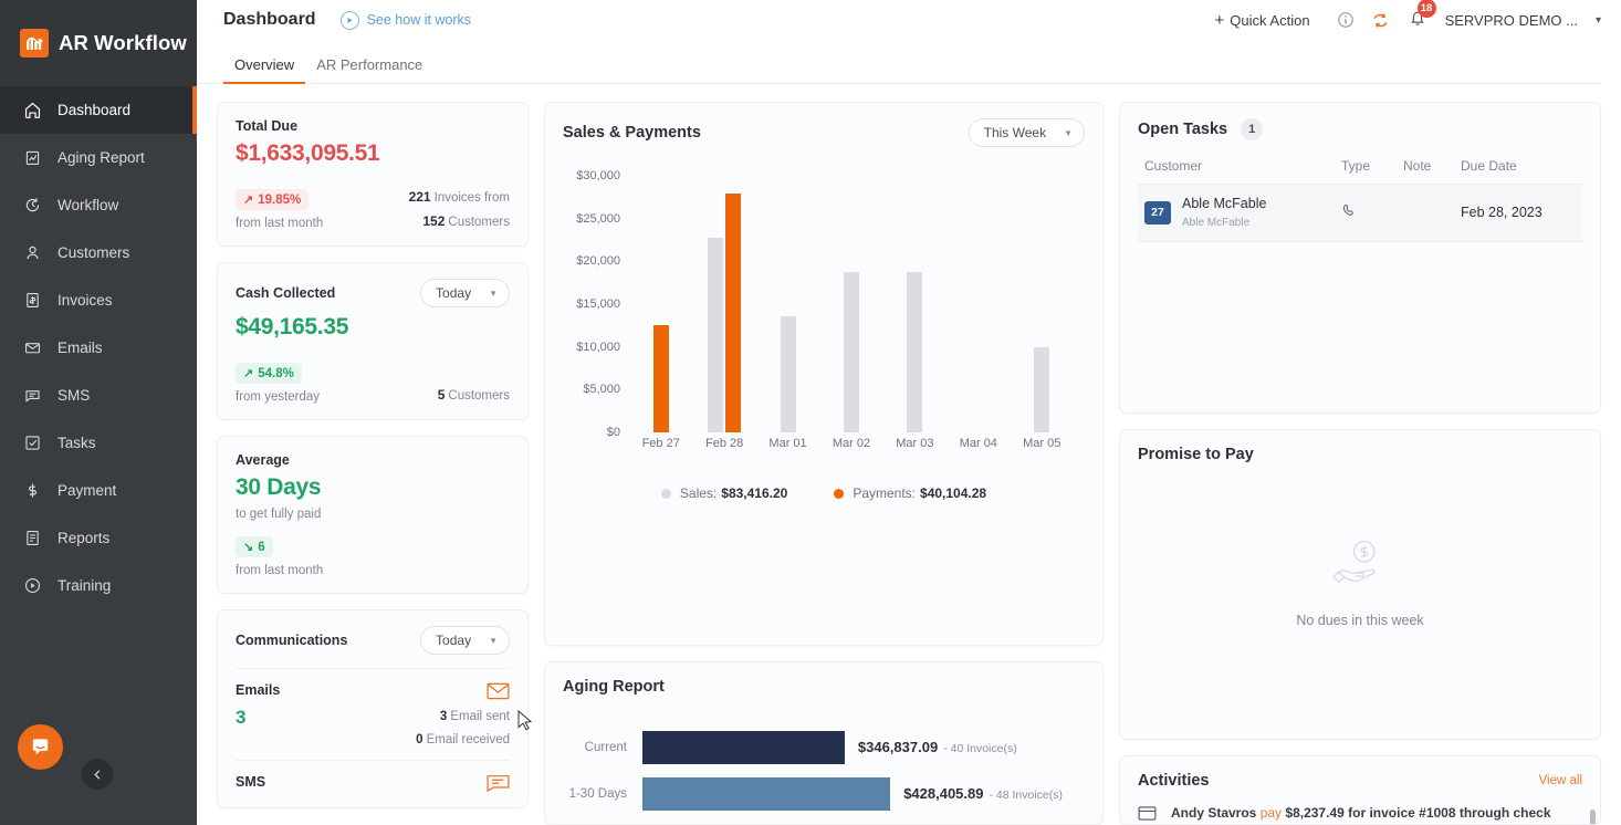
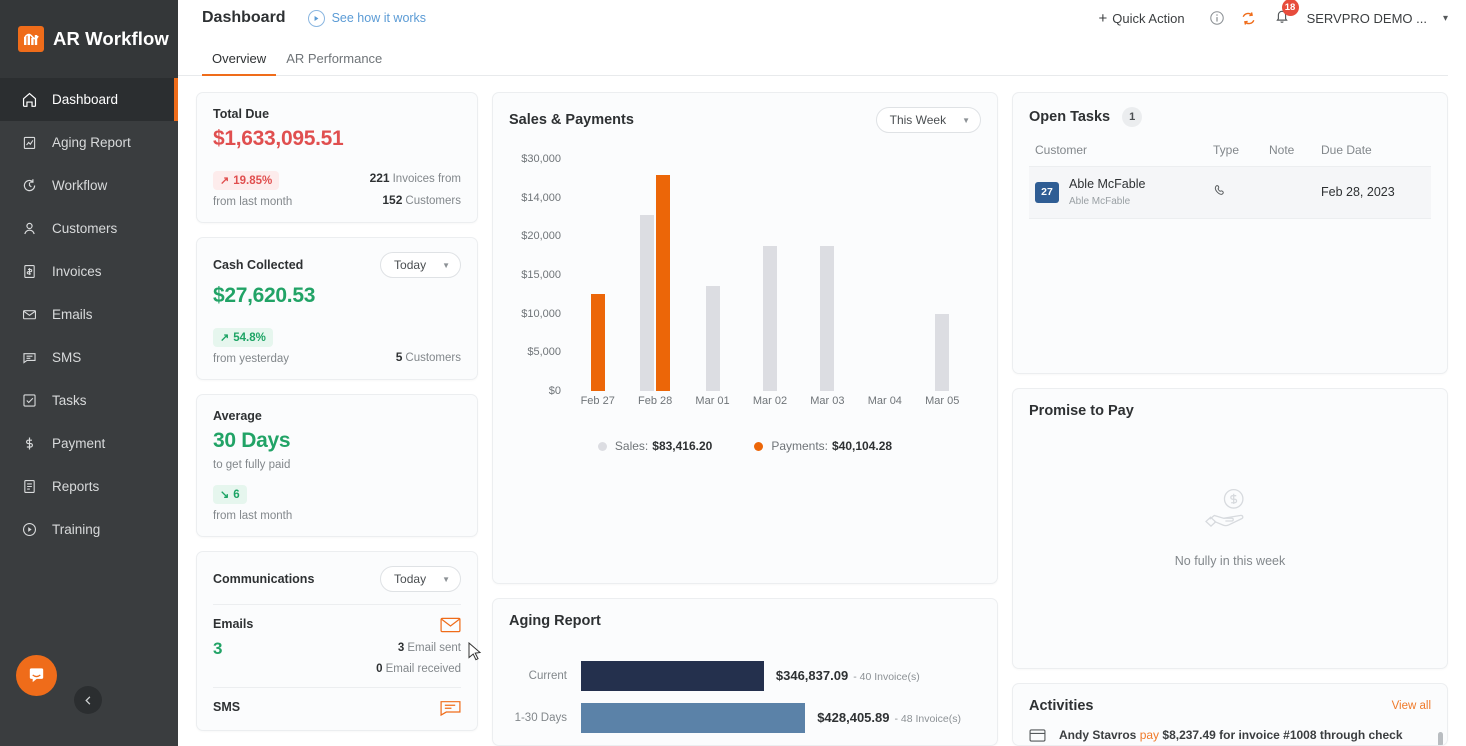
  AR Workflow
  Dashboard
  Aging Report
  Workflow
  Customers
  Invoices
  Emails
  SMS
  Tasks
  Payment
  Reports
  Training
  Dashboard
  See how it works
  +
  Quick Action
  18
  SERVPRO DEMO ...
  ▾
  Overview
  AR Performance
  Total Due
  $1,633,095.51
  ↗
  19.85%
  from last month
  221 Invoices from
  152 Customers
  Cash Collected
  Today
  ▼
- $49,165.35
+ $27,620.53
  ↗
  54.8%
  from yesterday
  5 Customers
  Average
  30 Days
  to get fully paid
  ↘
  6
  from last month
  Communications
  Today
  ▼
  Emails
  3
  3 Email sent
  0 Email received
  SMS
  Sales & Payments
  This Week
  ▼
  $0
  $5,000
  $10,000
  $15,000
  $20,000
- $25,000
+ $14,000
  $30,000
  Feb 27
  Feb 28
  Mar 01
  Mar 02
  Mar 03
  Mar 04
  Mar 05
  Sales:
  $83,416.20
  Payments:
  $40,104.28
  Aging Report
  Current
  $346,837.09 - 40 Invoice(s)
  1-30 Days
  $428,405.89 - 48 Invoice(s)
  Open Tasks
  1
  Customer
  Type
  Note
  Due Date
  27
  Able McFable
  Able McFable
  Feb 28, 2023
  Promise to Pay
- No dues in this week
+ No fully in this week
  Activities
  View all
  Andy Stavros pay $8,237.49 for invoice #1008 through check
